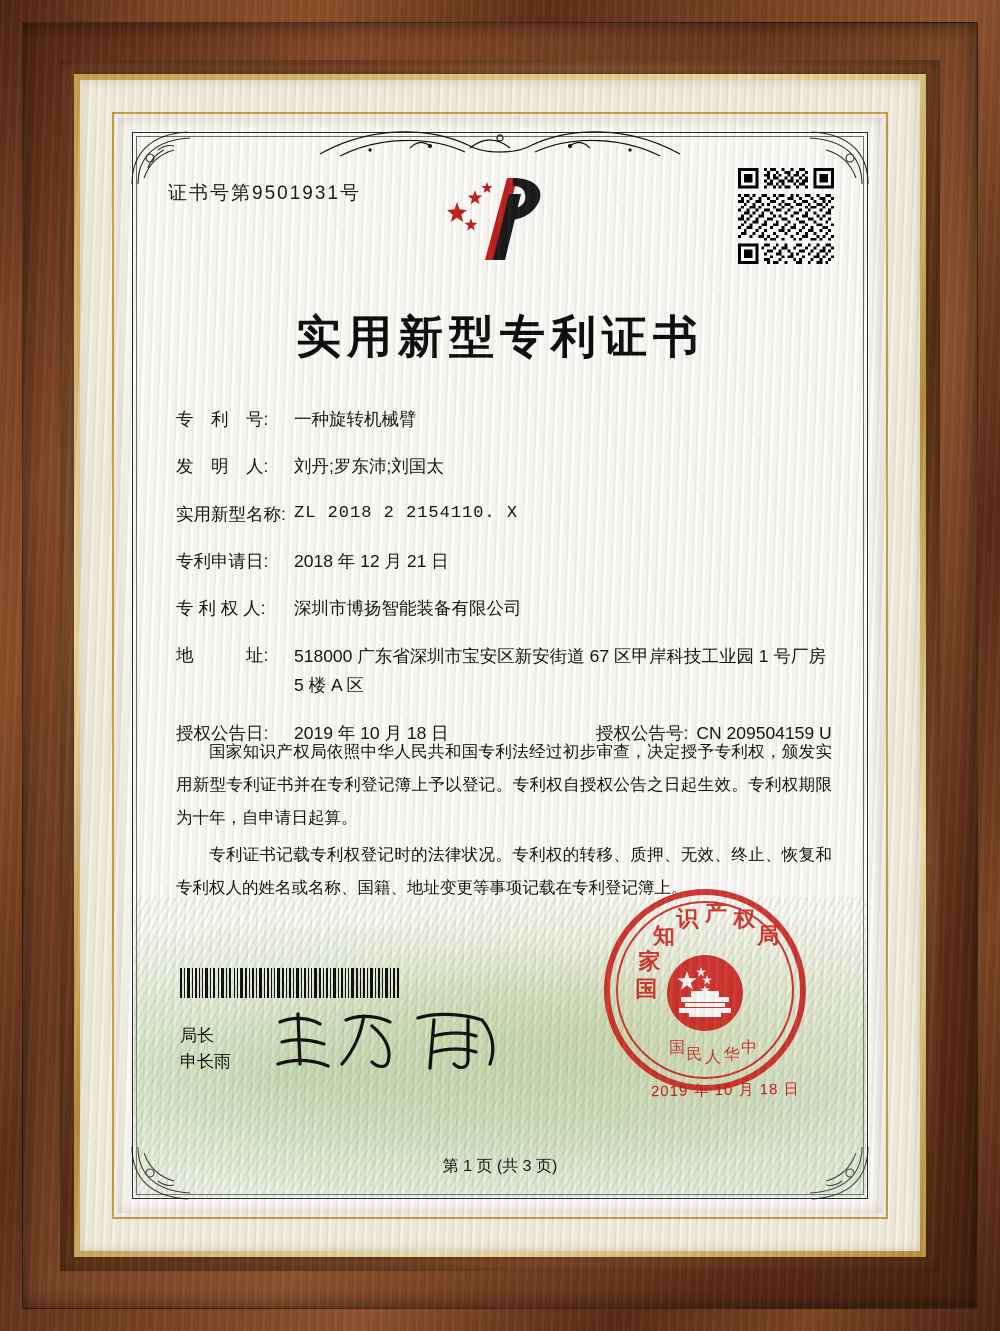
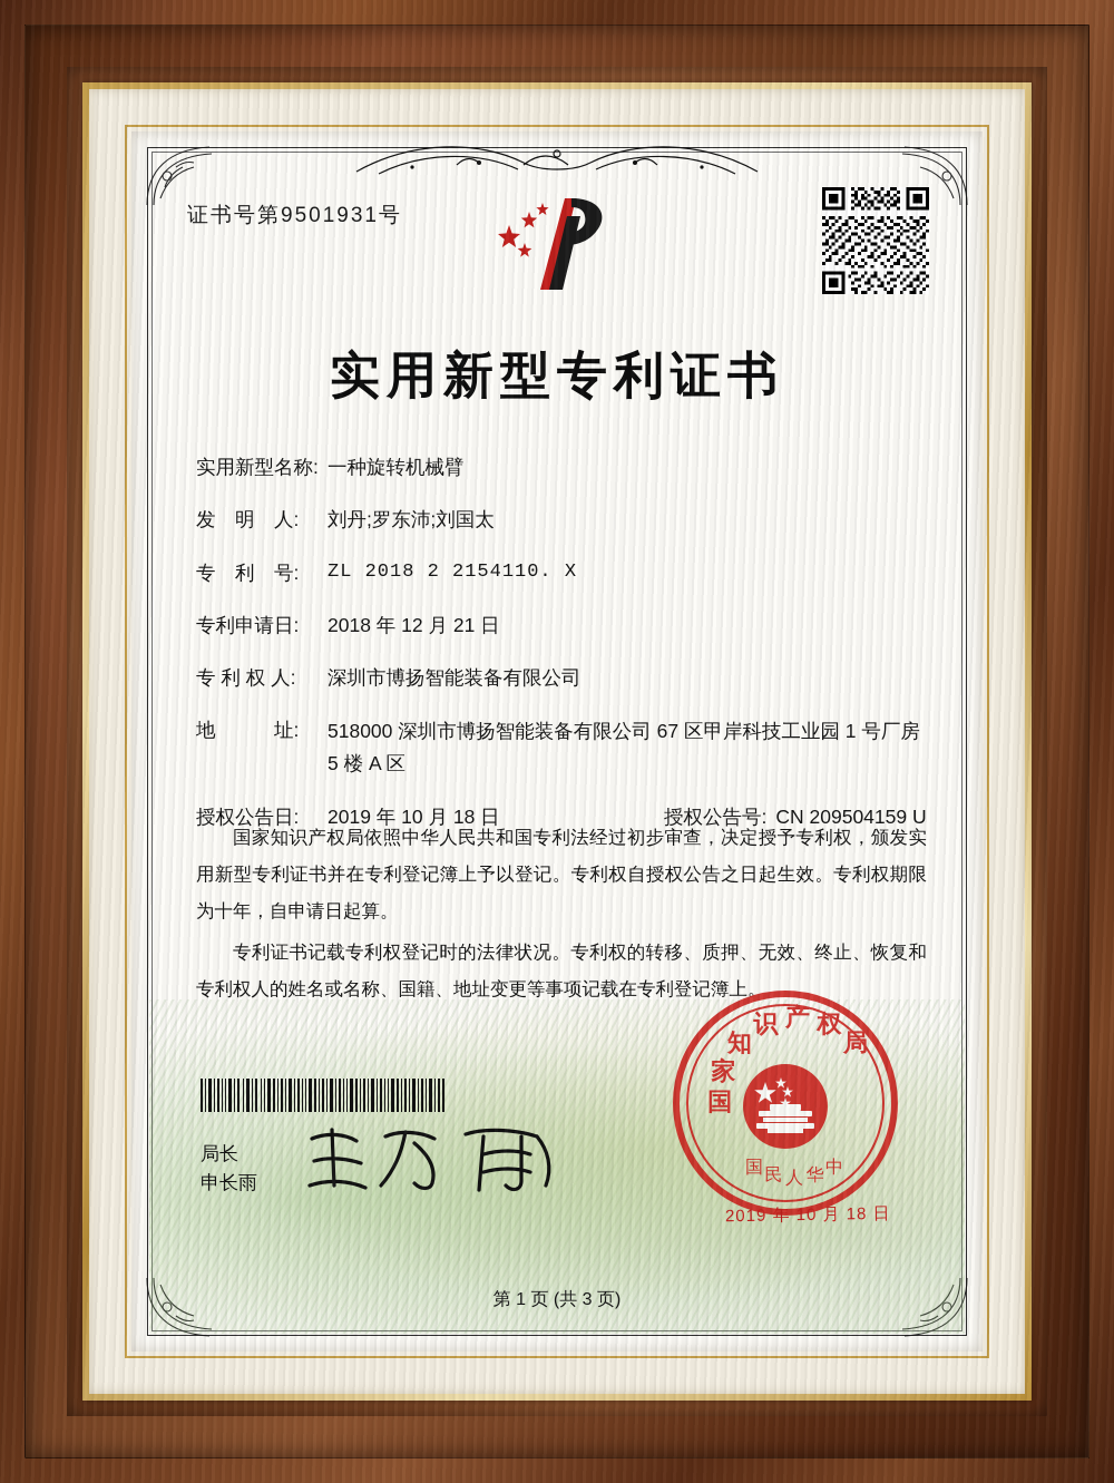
  证书号第9501931号
  实用新型专利证书
- 专 利 号:
+ 实用新型名称:
  一种旋转机械臂
  发 明 人:
  刘丹;罗东沛;刘国太
- 实用新型名称:
+ 专 利 号:
  ZL 2018 2 2154110. X
  专利申请日:
  2018 年 12 月 21 日
  专 利 权 人:
  深圳市博扬智能装备有限公司
  地 址:
- 518000 广东省深圳市宝安区新安街道 67 区甲岸科技工业园 1 号厂房 5 楼 A 区
+ 518000 深圳市博扬智能装备有限公司 67 区甲岸科技工业园 1 号厂房 5 楼 A 区
  授权公告日:
  2019 年 10 月 18 日
  授权公告号:
  CN 209504159 U
  国家知识产权局依照中华人民共和国专利法经过初步审查，决定授予专利权，颁发实用新型专利证书并在专利登记簿上予以登记。专利权自授权公告之日起生效。专利权期限为十年，自申请日起算。
  专利证书记载专利权登记时的法律状况。专利权的转移、质押、无效、终止、恢复和专利权人的姓名或名称、国籍、地址变更等事项记载在专利登记簿上。
  局长
  申长雨
  国
  家
  知
  识
  产
  权
  局
  中
  华
  人
  民
  国
  2019 年 10 月 18 日
  第 1 页 (共 3 页)
